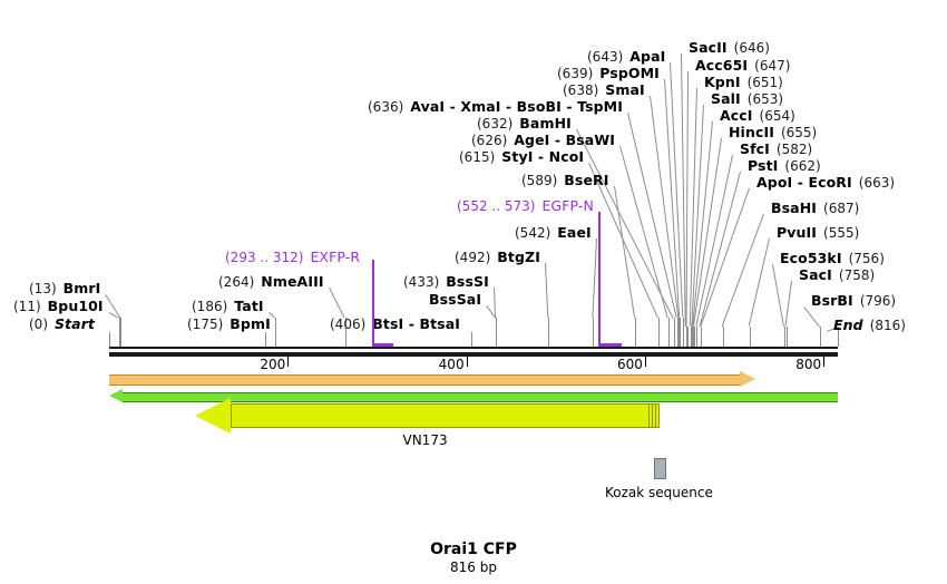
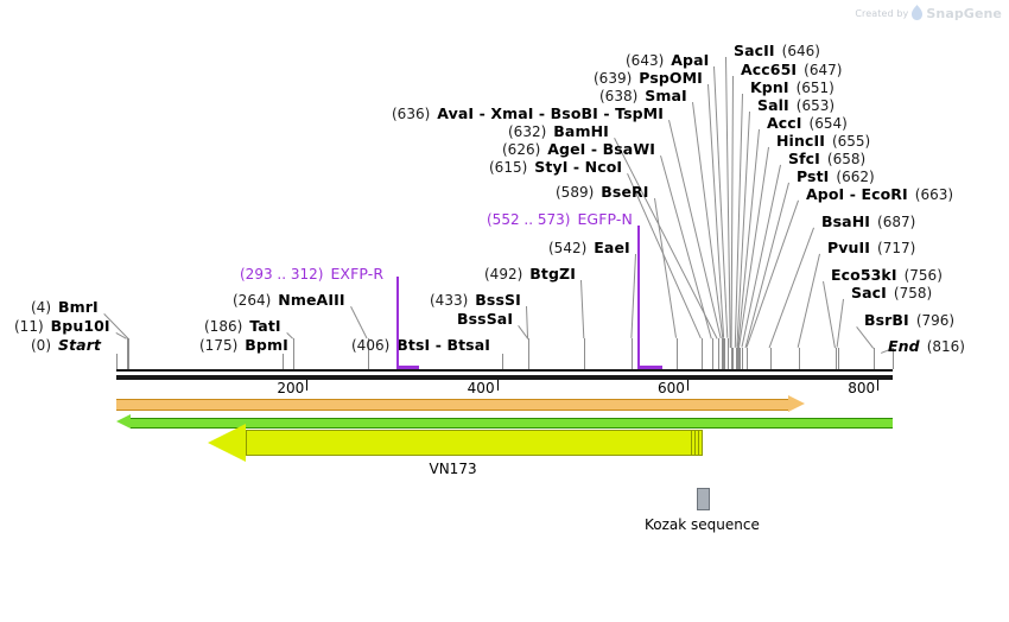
+ Created by
+ SnapGene
- (13) BmrI
+ (4) BmrI
  (11) Bpu10I
  (0) Start
  (264) NmeAIII
  (186) TatI
  (175) BpmI
  (406) BtsI - BtsaI
  (433) BssSI
  BssSaI
  (492) BtgZI
  (542) EaeI
  (589) BseRI
  (615) StyI - NcoI
  (626) AgeI - BsaWI
  (632) BamHI
  (636) AvaI - XmaI - BsoBI - TspMI
  (638) SmaI
  (639) PspOMI
  (643) ApaI
  SacII (646)
  Acc65I (647)
  KpnI (651)
  SalI (653)
  AccI (654)
  HincII (655)
- SfcI (582)
+ SfcI (658)
  PstI (662)
  ApoI - EcoRI (663)
  BsaHI (687)
- PvuII (555)
+ PvuII (717)
  Eco53kI (756)
  SacI (758)
  BsrBI (796)
  End (816)
  (293 .. 312) EXFP-R
  (552 .. 573) EGFP-N
  200
  400
  600
  800
  VN173
  Kozak sequence
- Orai1 CFP
- 816 bp
